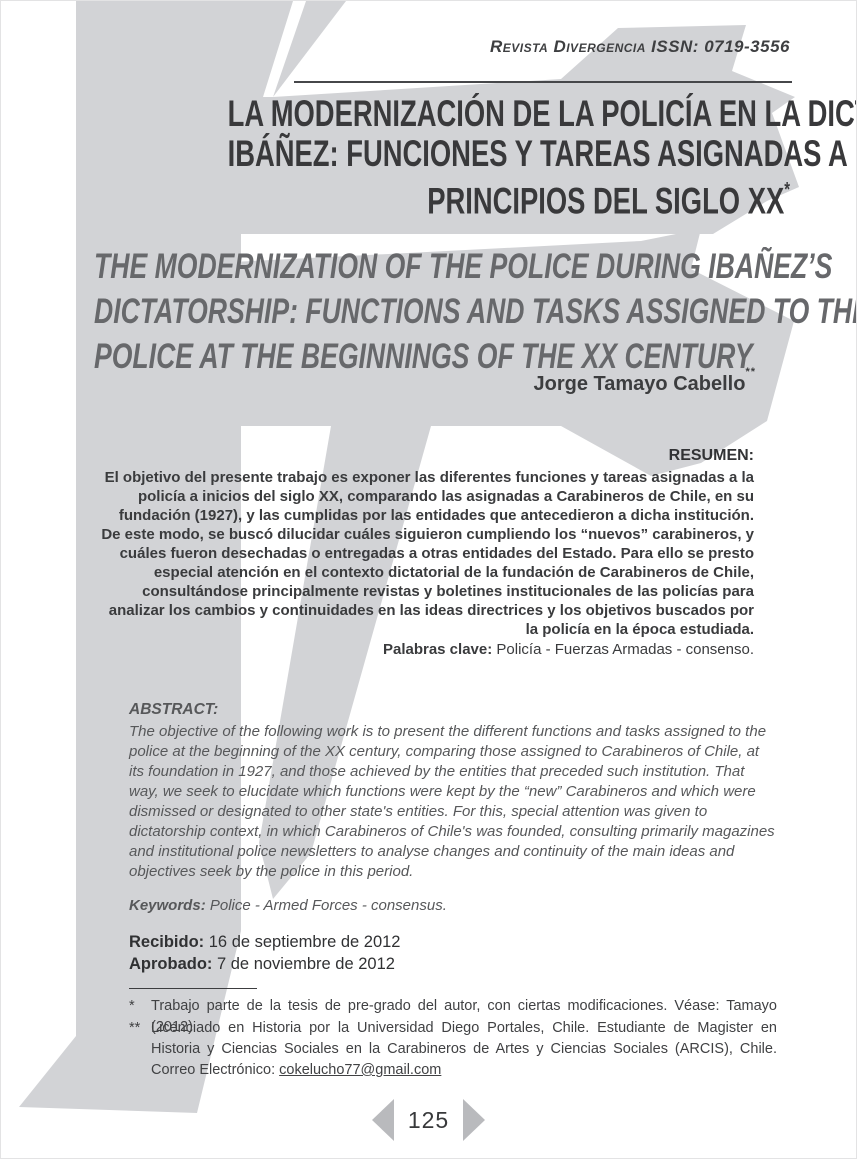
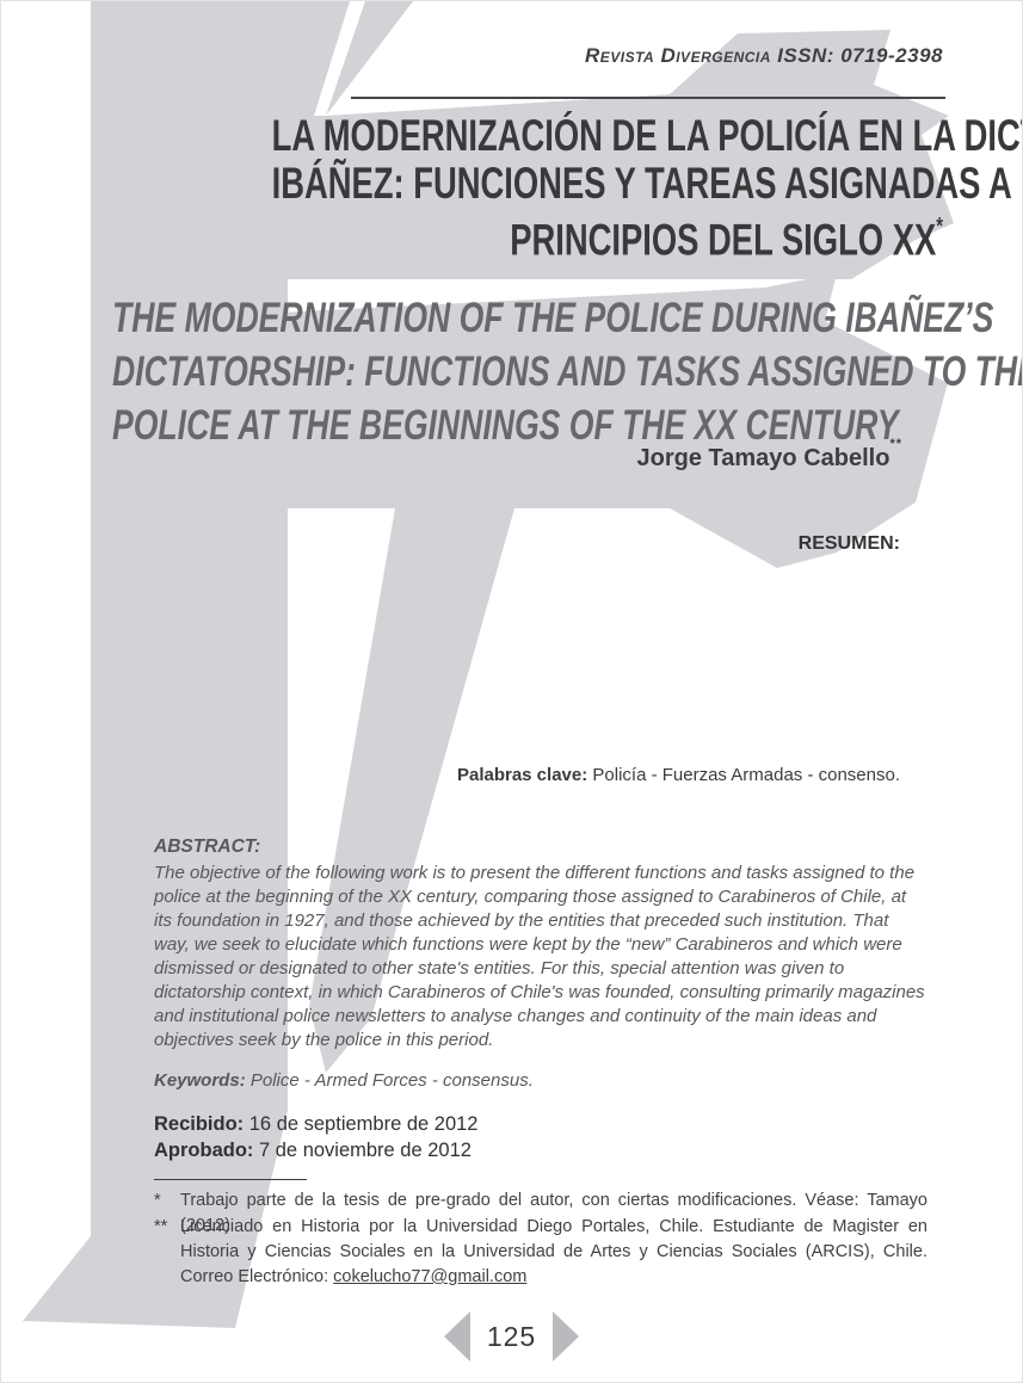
- Revista Divergencia ISSN: 0719-3556
+ Revista Divergencia ISSN: 0719-2398
  LA MODERNIZACIÓN DE LA POLICÍA EN LA DIC
  IBÁÑEZ: FUNCIONES Y TAREAS ASIGNADAS A
  PRINCIPIOS DEL SIGLO XX*
  THE MODERNIZATION OF THE POLICE DURING IBAÑEZ’S
  DICTATORSHIP: FUNCTIONS AND TASKS ASSIGNED TO TH
  POLICE AT THE BEGINNINGS OF THE XX CENTURY
  Jorge Tamayo Cabello**
  RESUMEN:
- El objetivo del presente trabajo es exponer las diferentes funciones y tareas asignadas a la policía a inicios del siglo XX, comparando las asignadas a Carabineros de Chile, en su fundación (1927), y las cumplidas por las entidades que antecedieron a dicha institución. De este modo, se buscó dilucidar cuáles siguieron cumpliendo los “nuevos” carabineros, y cuáles fueron desechadas o entregadas a otras entidades del Estado. Para ello se presto especial atención en el contexto dictatorial de la fundación de Carabineros de Chile, consultándose principalmente revistas y boletines institucionales de las policías para analizar los cambios y continuidades en las ideas directrices y los objetivos buscados por la policía en la época estudiada.
  Palabras clave: Policía - Fuerzas Armadas - consenso.
  ABSTRACT:
  The objective of the following work is to present the different functions and tasks assigned to the police at the beginning of the XX century, comparing those assigned to Carabineros of Chile, at its foundation in 1927, and those achieved by the entities that preceded such institution. That way, we seek to elucidate which functions were kept by the “new” Carabineros and which were dismissed or designated to other state's entities. For this, special attention was given to dictatorship context, in which Carabineros of Chile's was founded, consulting primarily magazines and institutional police newsletters to analyse changes and continuity of the main ideas and objectives seek by the police in this period.
  Keywords: Police - Armed Forces - consensus.
  Recibido: 16 de septiembre de 2012
  Aprobado: 7 de noviembre de 2012
  *
  Trabajo parte de la tesis de pre-grado del autor, con ciertas modificaciones. Véase: Tamayo (2012)
  **
- Licenciado en Historia por la Universidad Diego Portales, Chile. Estudiante de Magister en Historia y Ciencias Sociales en la Carabineros de Artes y Ciencias Sociales (ARCIS), Chile. Correo Electrónico: cokelucho77@gmail.com
+ Licenciado en Historia por la Universidad Diego Portales, Chile. Estudiante de Magister en Historia y Ciencias Sociales en la Universidad de Artes y Ciencias Sociales (ARCIS), Chile. Correo Electrónico: cokelucho77@gmail.com
  125
